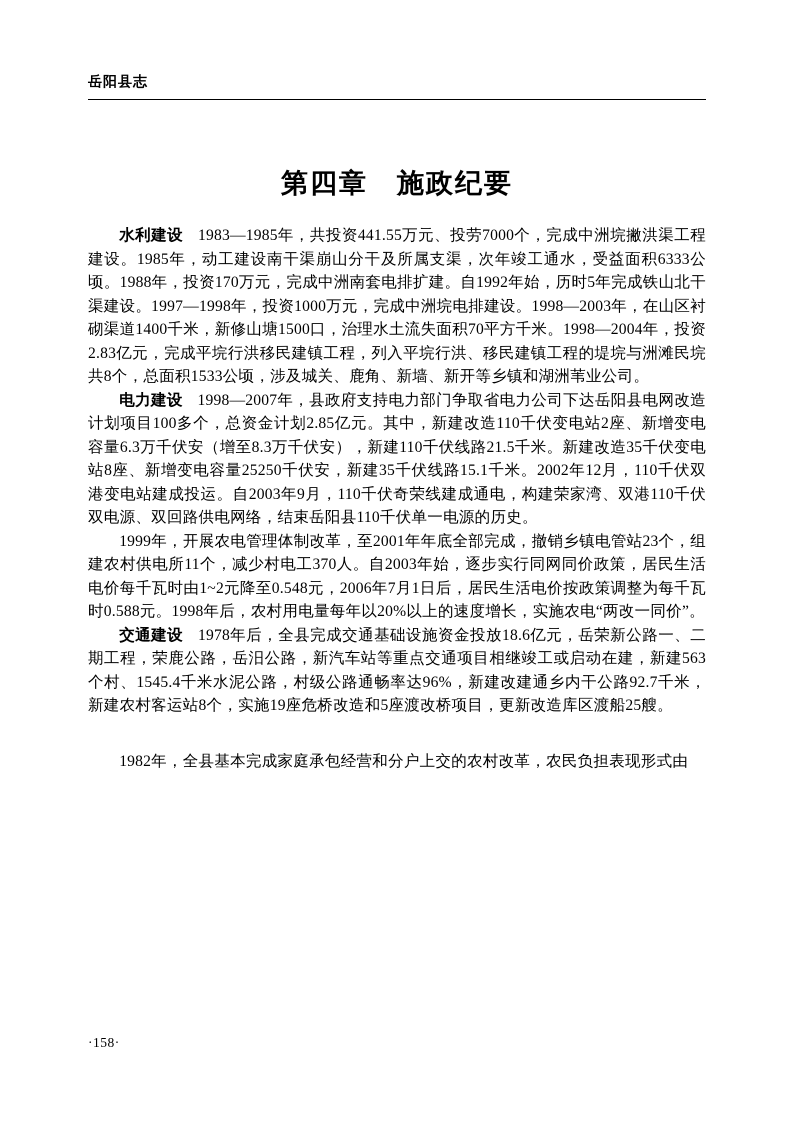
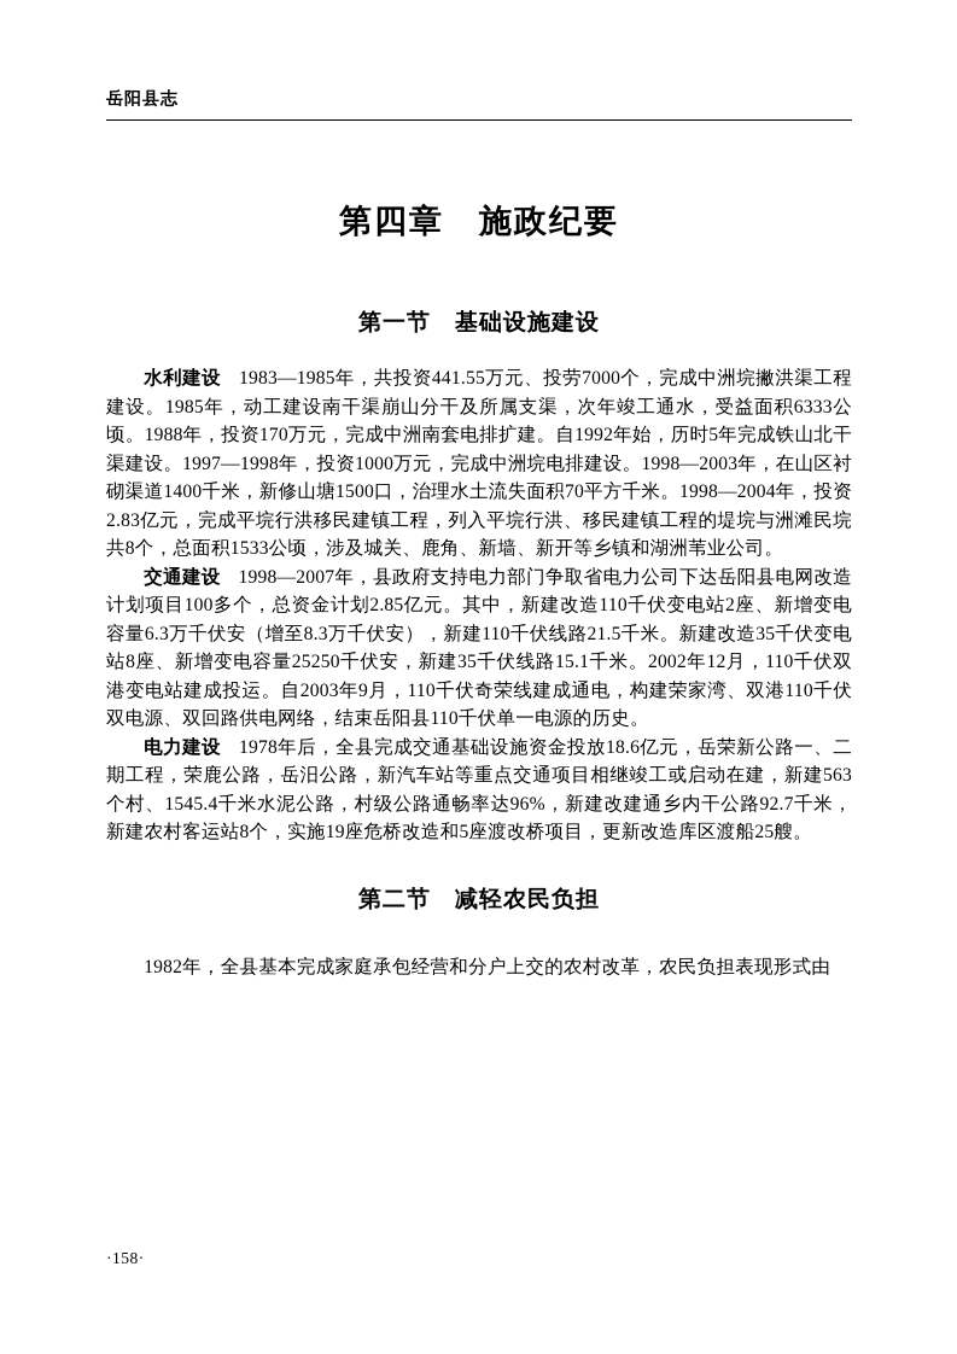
  岳阳县志
  第四章 施政纪要
+ 第一节 基础设施建设
  水利建设 1983—1985年，共投资441.55万元、投劳7000个，完成中洲垸撇洪渠工程建设。1985年，动工建设南干渠崩山分干及所属支渠，次年竣工通水，受益面积6333公顷。1988年，投资170万元，完成中洲南套电排扩建。自1992年始，历时5年完成铁山北干渠建设。1997—1998年，投资1000万元，完成中洲垸电排建设。1998—2003年，在山区衬砌渠道1400千米，新修山塘1500口，治理水土流失面积70平方千米。1998—2004年，投资2.83亿元，完成平垸行洪移民建镇工程，列入平垸行洪、移民建镇工程的堤垸与洲滩民垸共8个，总面积1533公顷，涉及城关、鹿角、新墙、新开等乡镇和湖洲苇业公司。
- 电力建设 1998—2007年，县政府支持电力部门争取省电力公司下达岳阳县电网改造计划项目100多个，总资金计划2.85亿元。其中，新建改造110千伏变电站2座、新增变电容量6.3万千伏安（增至8.3万千伏安），新建110千伏线路21.5千米。新建改造35千伏变电站8座、新增变电容量25250千伏安，新建35千伏线路15.1千米。2002年12月，110千伏双港变电站建成投运。自2003年9月，110千伏奇荣线建成通电，构建荣家湾、双港110千伏双电源、双回路供电网络，结束岳阳县110千伏单一电源的历史。
+ 交通建设 1998—2007年，县政府支持电力部门争取省电力公司下达岳阳县电网改造计划项目100多个，总资金计划2.85亿元。其中，新建改造110千伏变电站2座、新增变电容量6.3万千伏安（增至8.3万千伏安），新建110千伏线路21.5千米。新建改造35千伏变电站8座、新增变电容量25250千伏安，新建35千伏线路15.1千米。2002年12月，110千伏双港变电站建成投运。自2003年9月，110千伏奇荣线建成通电，构建荣家湾、双港110千伏双电源、双回路供电网络，结束岳阳县110千伏单一电源的历史。
- 1999年，开展农电管理体制改革，至2001年年底全部完成，撤销乡镇电管站23个，组建农村供电所11个，减少村电工370人。自2003年始，逐步实行同网同价政策，居民生活电价每千瓦时由1~2元降至0.548元，2006年7月1日后，居民生活电价按政策调整为每千瓦时0.588元。1998年后，农村用电量每年以20%以上的速度增长，实施农电“两改一同价”。
- 交通建设 1978年后，全县完成交通基础设施资金投放18.6亿元，岳荣新公路一、二期工程，荣鹿公路，岳汨公路，新汽车站等重点交通项目相继竣工或启动在建，新建563个村、1545.4千米水泥公路，村级公路通畅率达96%，新建改建通乡内干公路92.7千米，新建农村客运站8个，实施19座危桥改造和5座渡改桥项目，更新改造库区渡船25艘。
+ 电力建设 1978年后，全县完成交通基础设施资金投放18.6亿元，岳荣新公路一、二期工程，荣鹿公路，岳汨公路，新汽车站等重点交通项目相继竣工或启动在建，新建563个村、1545.4千米水泥公路，村级公路通畅率达96%，新建改建通乡内干公路92.7千米，新建农村客运站8个，实施19座危桥改造和5座渡改桥项目，更新改造库区渡船25艘。
+ 第二节 减轻农民负担
  1982年，全县基本完成家庭承包经营和分户上交的农村改革，农民负担表现形式由
  ·158·
